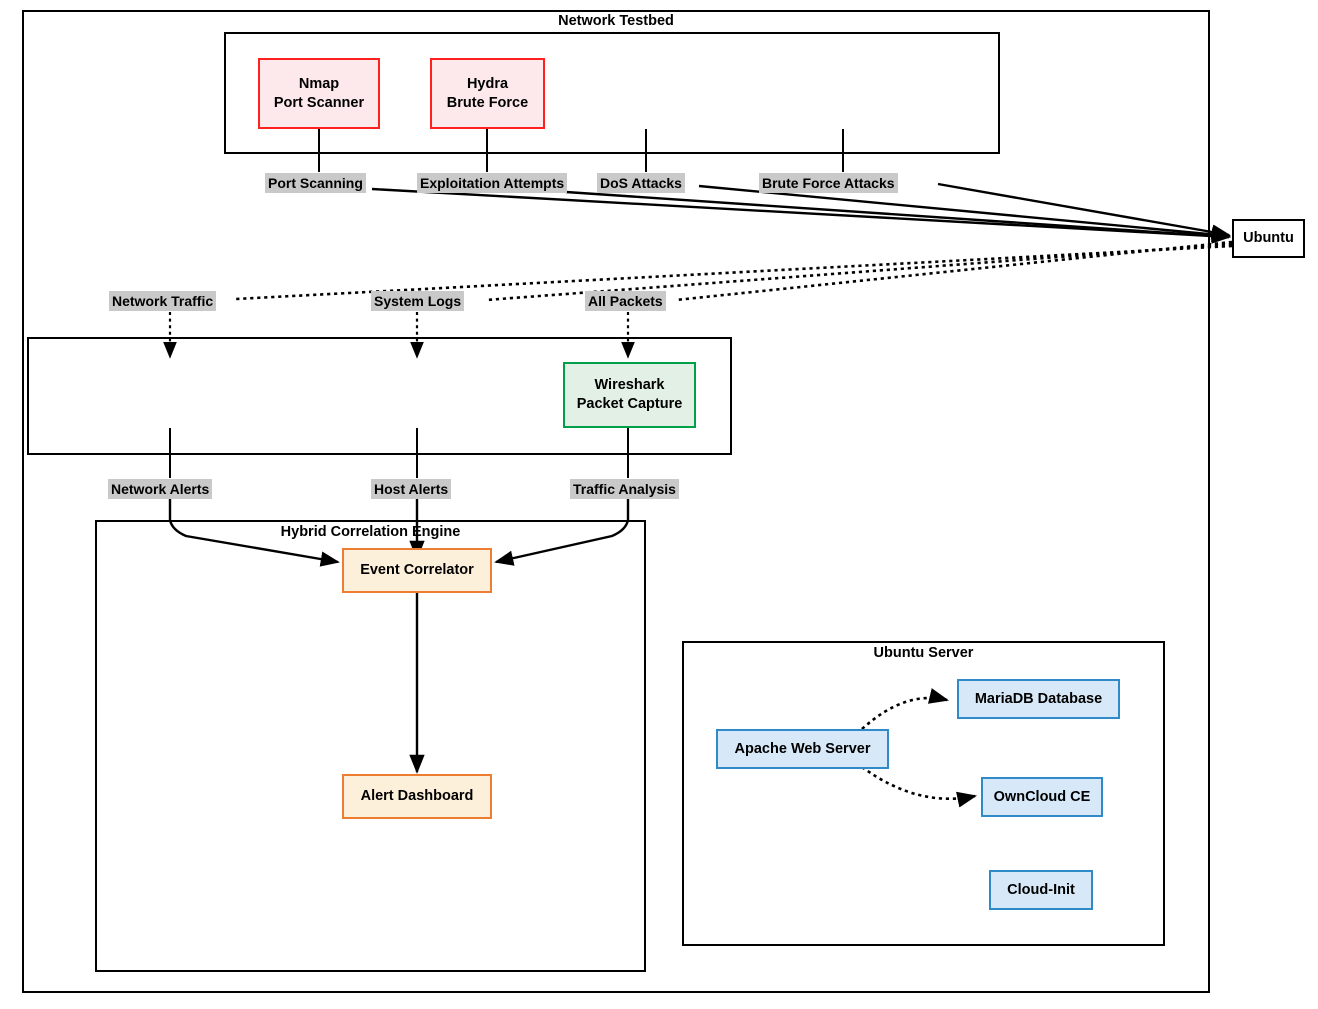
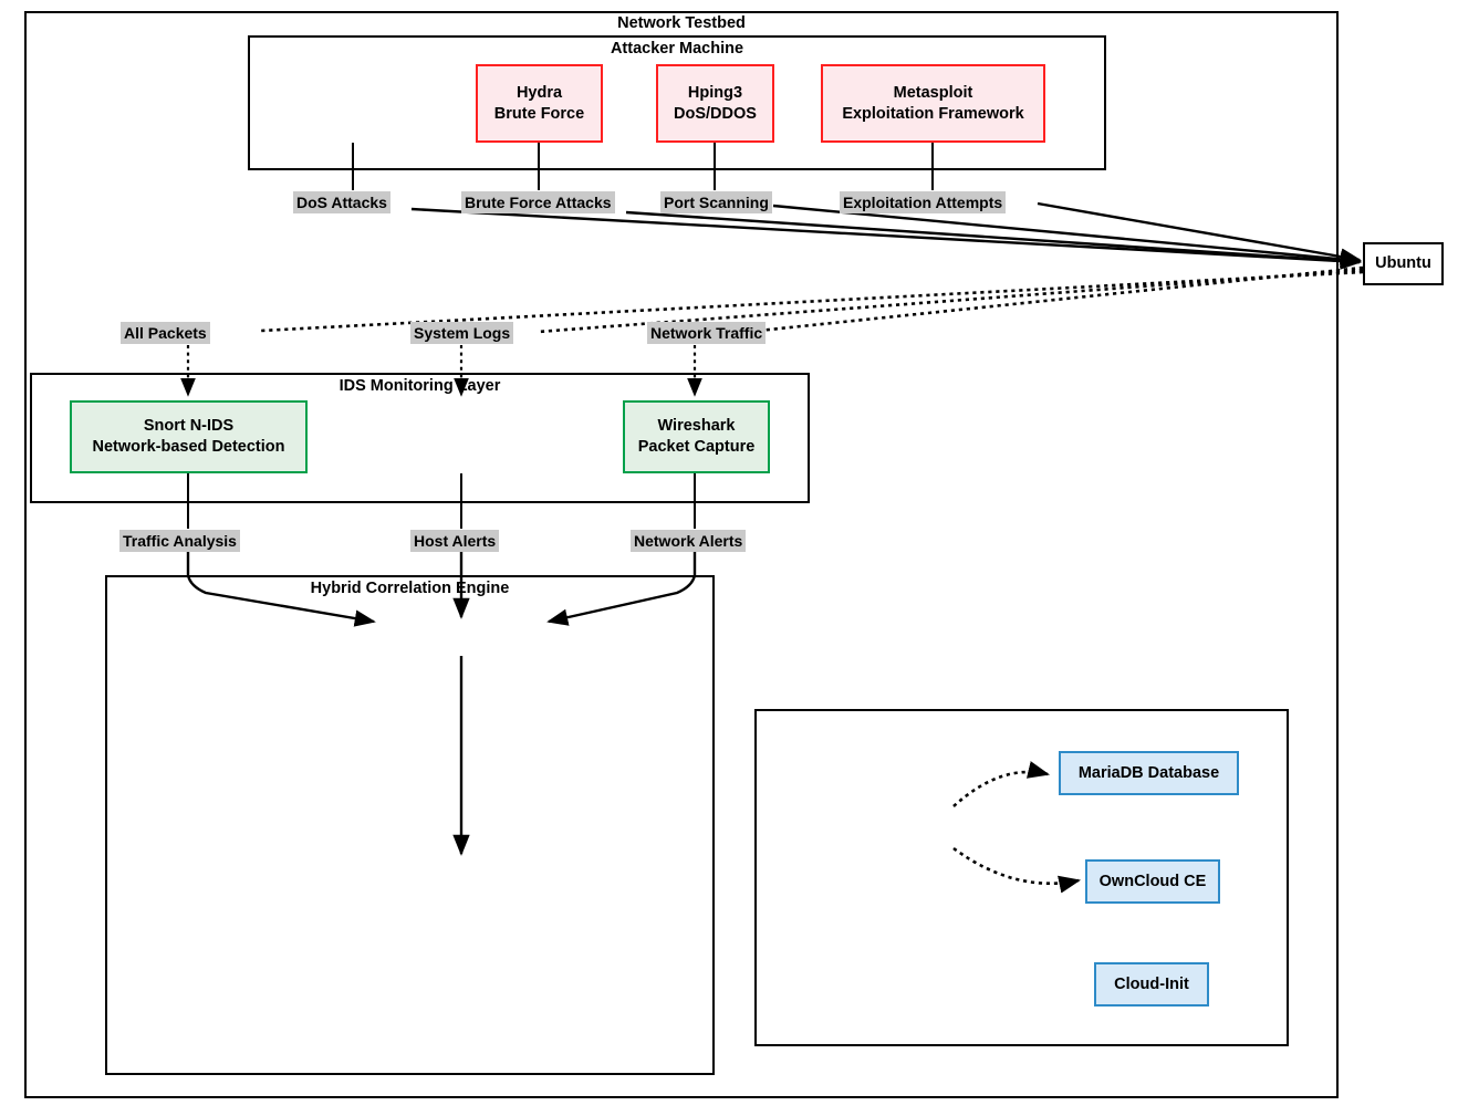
  Network Testbed
+ Attacker Machine
+ IDS Monitoring Layer
  Hybrid Correlationngine
- Ubuntu Server
- Nmap
- Port Scanner
  Hydra
  Brute Force
+ Hping3
+ DoS/DDOS
+ Metasploit
+ Exploitation Framework
- Port Scanning
+ DoS Attacks
- Exploitation Attempts
+ Brute Force Attacks
- DoS Attacks
+ Port Scanning
- Brute Force Attacks
+ Exploitation Attempts
  Ubuntu
- Network Traffic
+ All Packets
  System Logs
- All Packets
+ Network Traffic
+ Snort N-IDS
+ Network-based Detection
  Wireshark
  Packet Capture
- Network Alerts
+ Traffic Analysis
  Host Alerts
- Traffic Analysis
+ Network Alerts
- Event Correlator
- Alert Dashboard
- Apache Web Server
  MariaDB Database
  OwnCloud CE
  Cloud-Init
